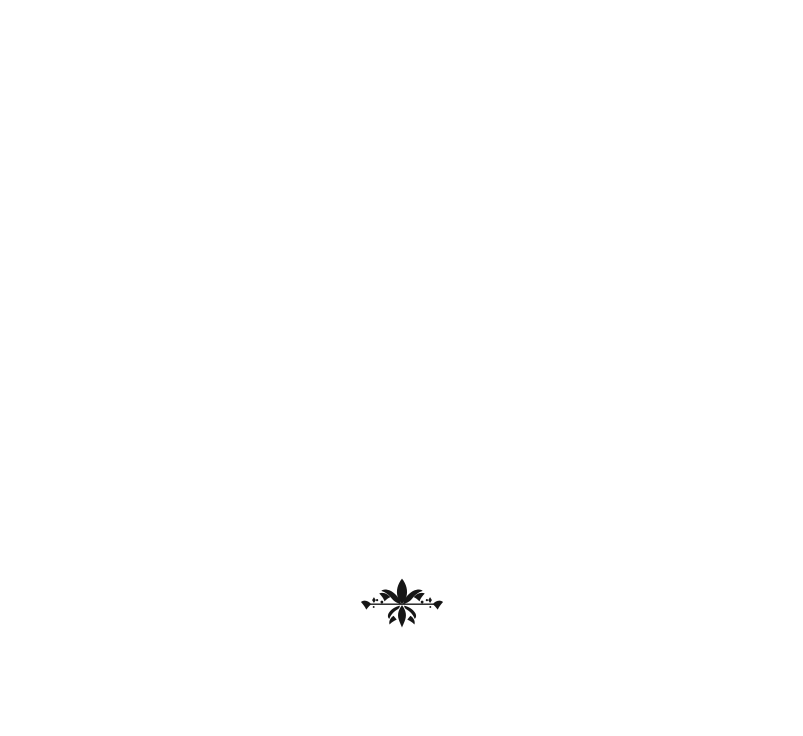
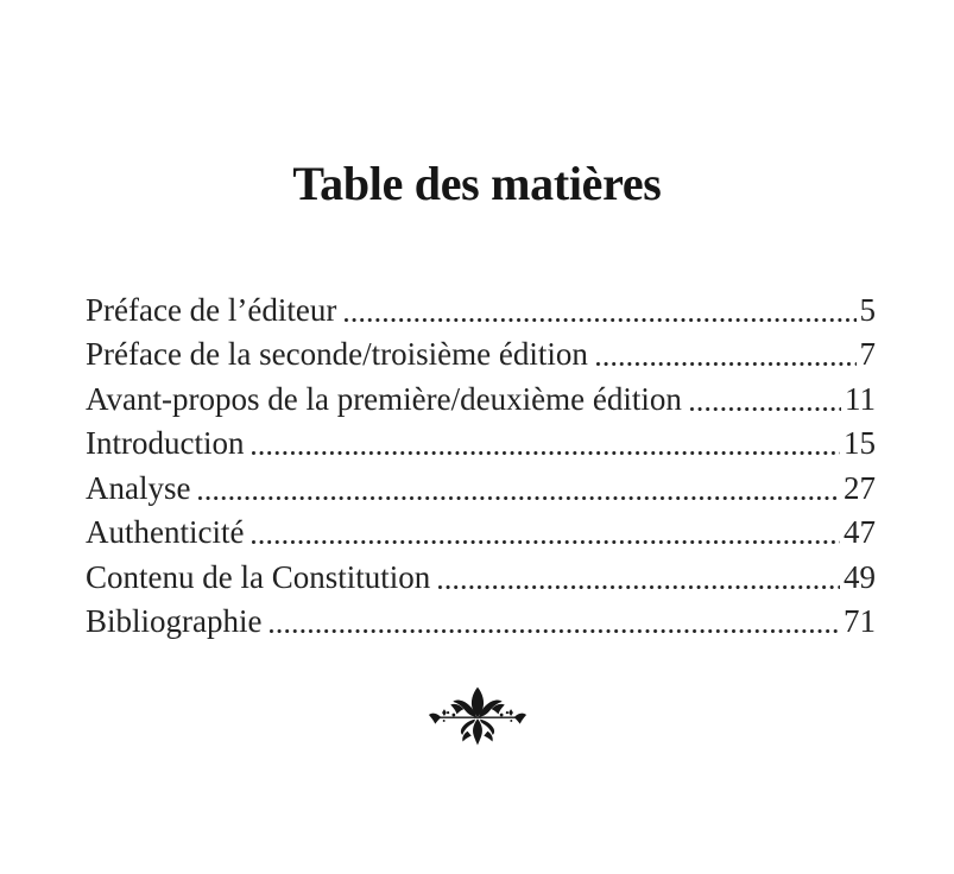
+ Table des matières
+ Préface de l’éditeur
+ 5
+ Préface de la seconde/troisième édition
+ 7
+ Avant-propos de la première/deuxième édition
+ 11
+ Introduction
+ 15
+ Analyse
+ 27
+ Authenticité
+ 47
+ Contenu de la Constitution
+ 49
+ Bibliographie
+ 71
